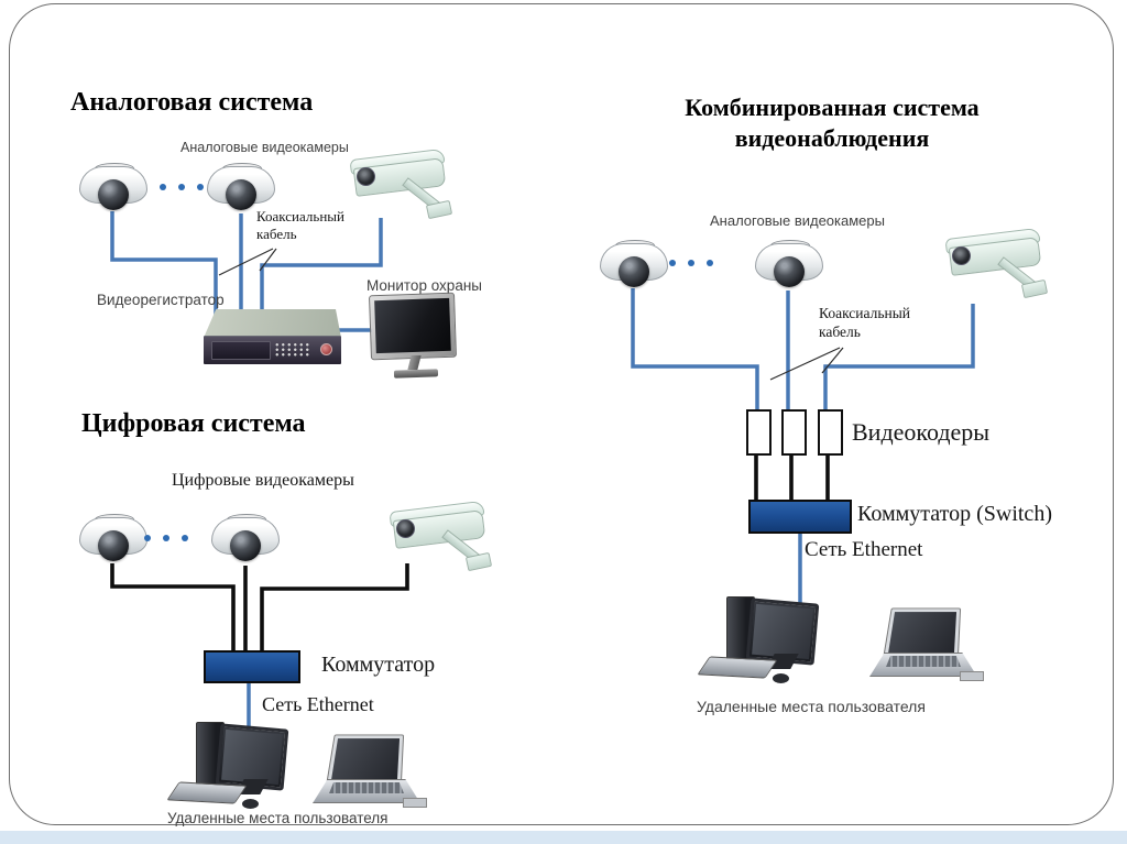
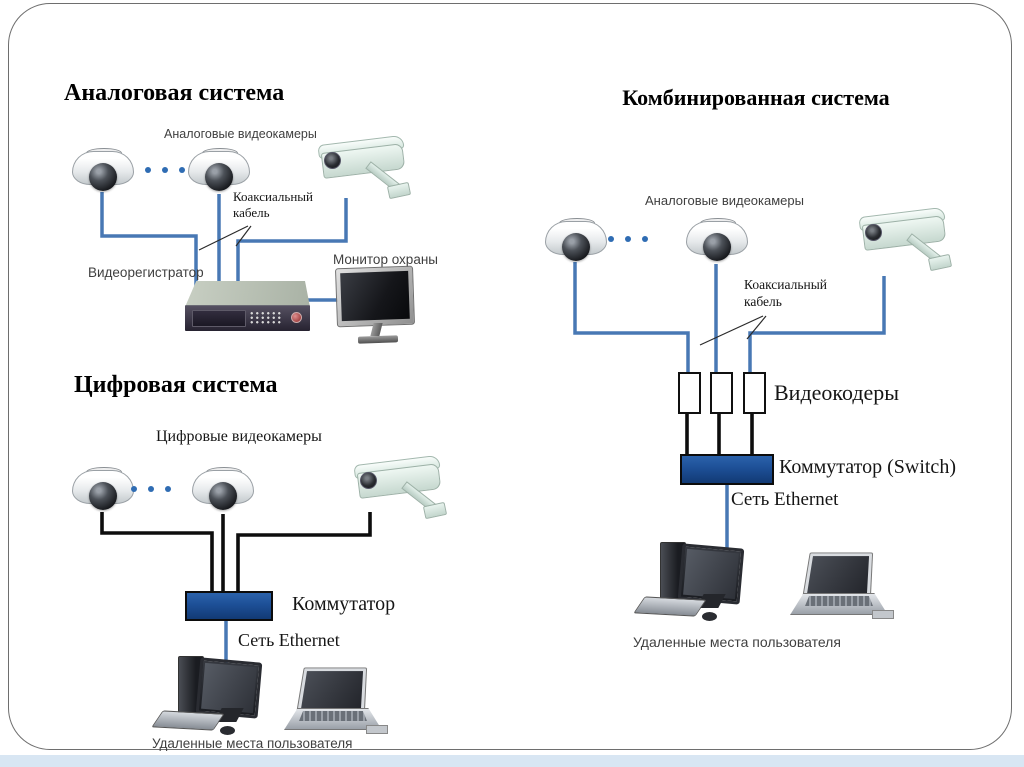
  Аналоговая система
  Аналоговые видеокамеры
  Коаксиальный
  кабель
  Видеорегистратор
  Монитор охраны
  Цифровая система
  Цифровые видеокамеры
  Коммутатор
  Сеть Ethernet
  Удаленные места пользователя
  Комбинированная система
- видеонаблюдения
  Аналоговые видеокамеры
  Коаксиальный
  кабель
  Видеокодеры
  Коммутатор (Switch)
  Сеть Ethernet
  Удаленные места пользователя
